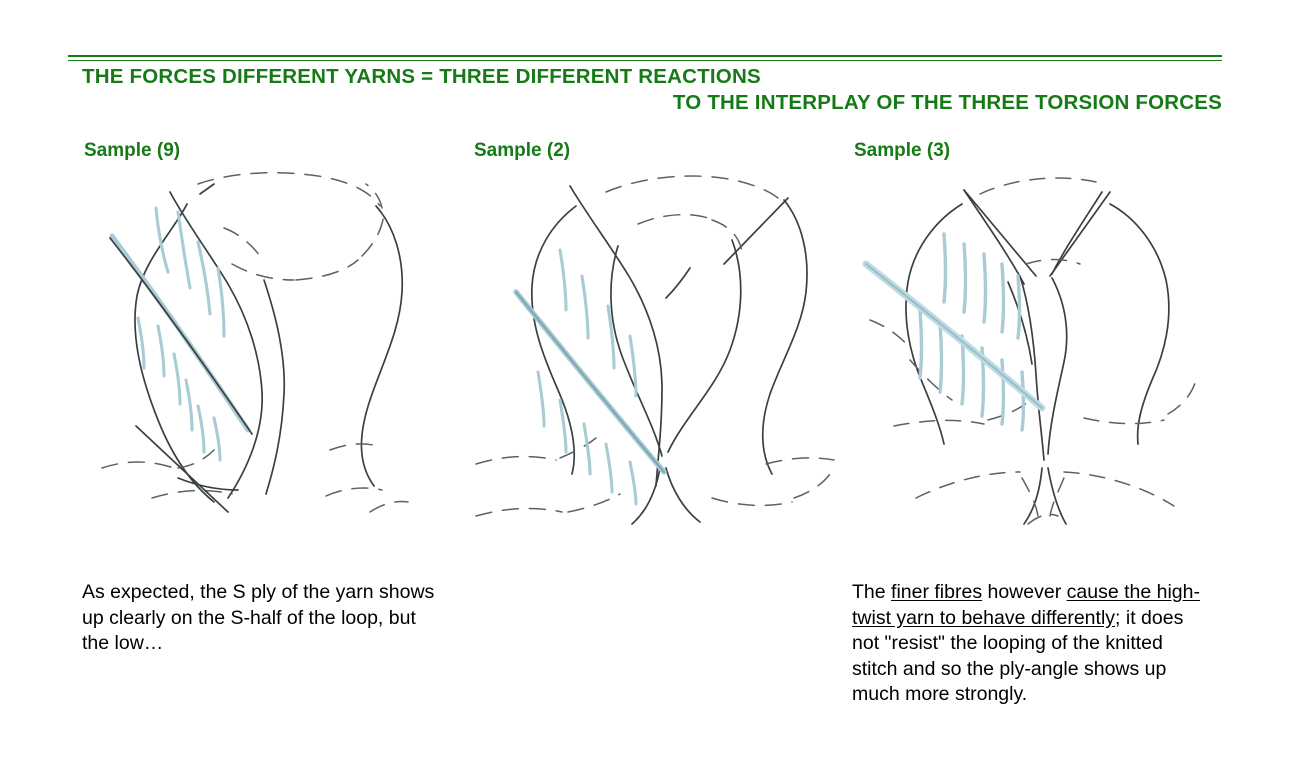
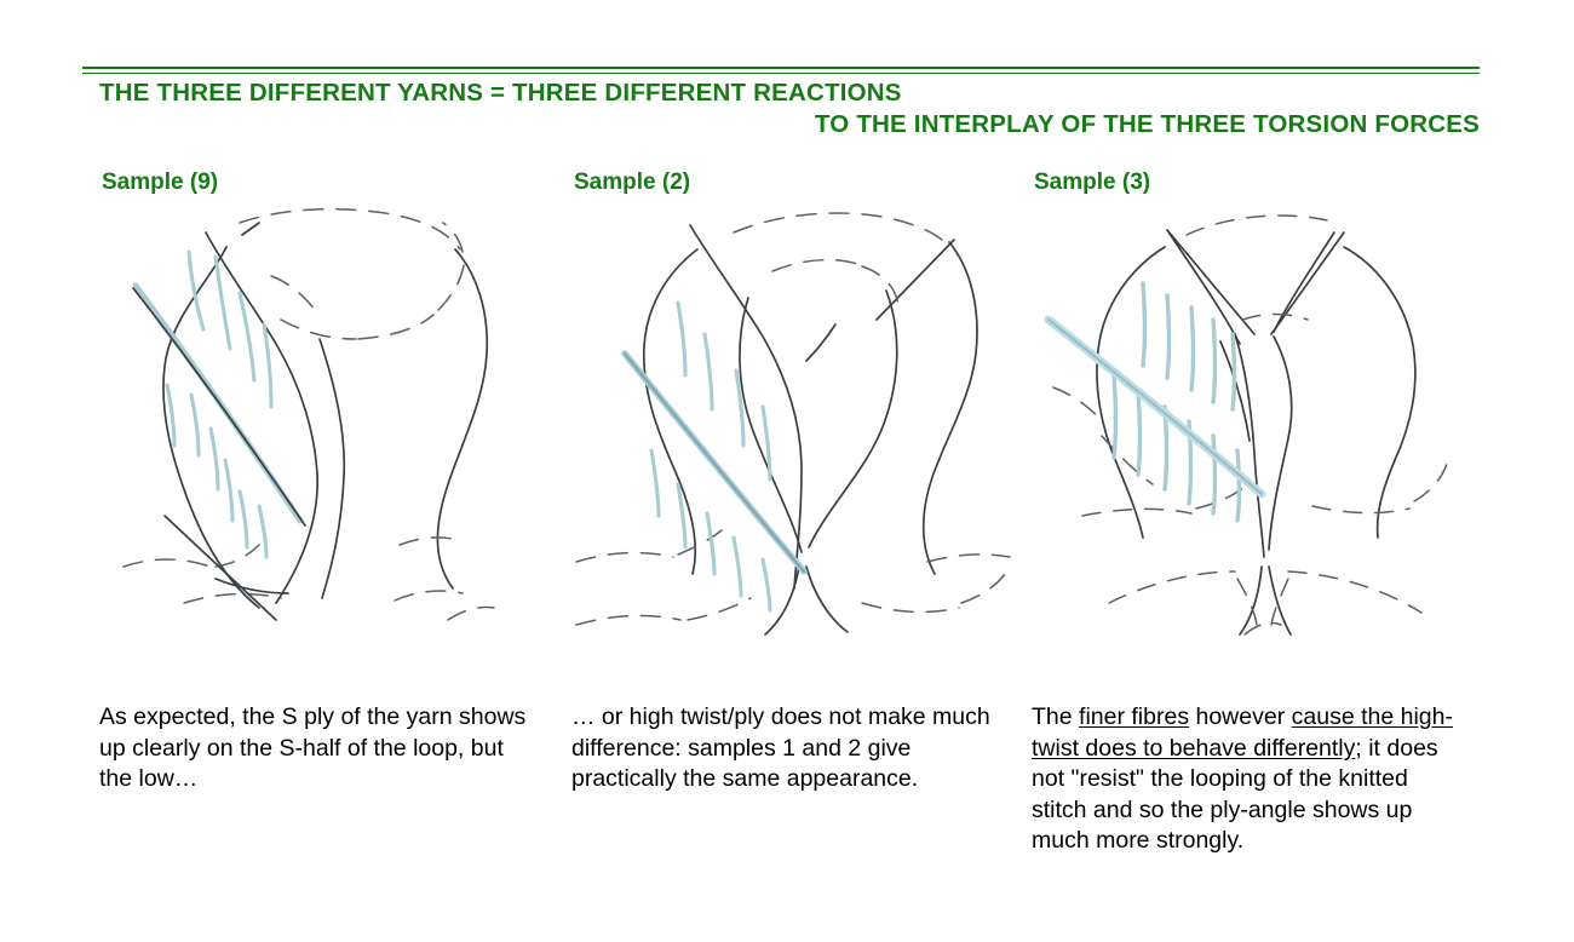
- THE FORCES DIFFERENT YARNS = THREE DIFFERENT REACTIONS
+ THE THREE DIFFERENT YARNS = THREE DIFFERENT REACTIONS
  TO THE INTERPLAY OF THE THREE TORSION FORCES
  Sample (9)
  As expected, the S ply of the yarn shows up clearly on the S-half of the loop, but the low…
  Sample (2)
+ … or high twist/ply does not make much difference: samples 1 and 2 give practically the same appearance.
  Sample (3)
- The finer fibres however cause the high-twist yarn to behave differently; it does not "resist" the looping of the knitted stitch and so the ply-angle shows up much more strongly.
+ The finer fibres however cause the high-twist does to behave differently; it does not "resist" the looping of the knitted stitch and so the ply-angle shows up much more strongly.
